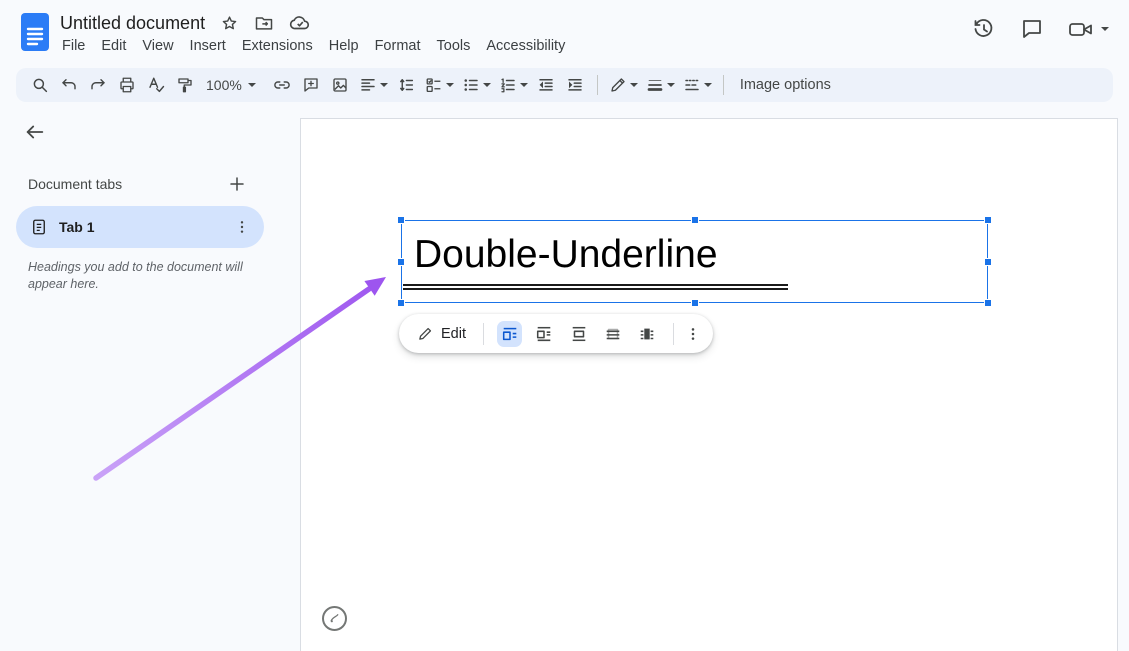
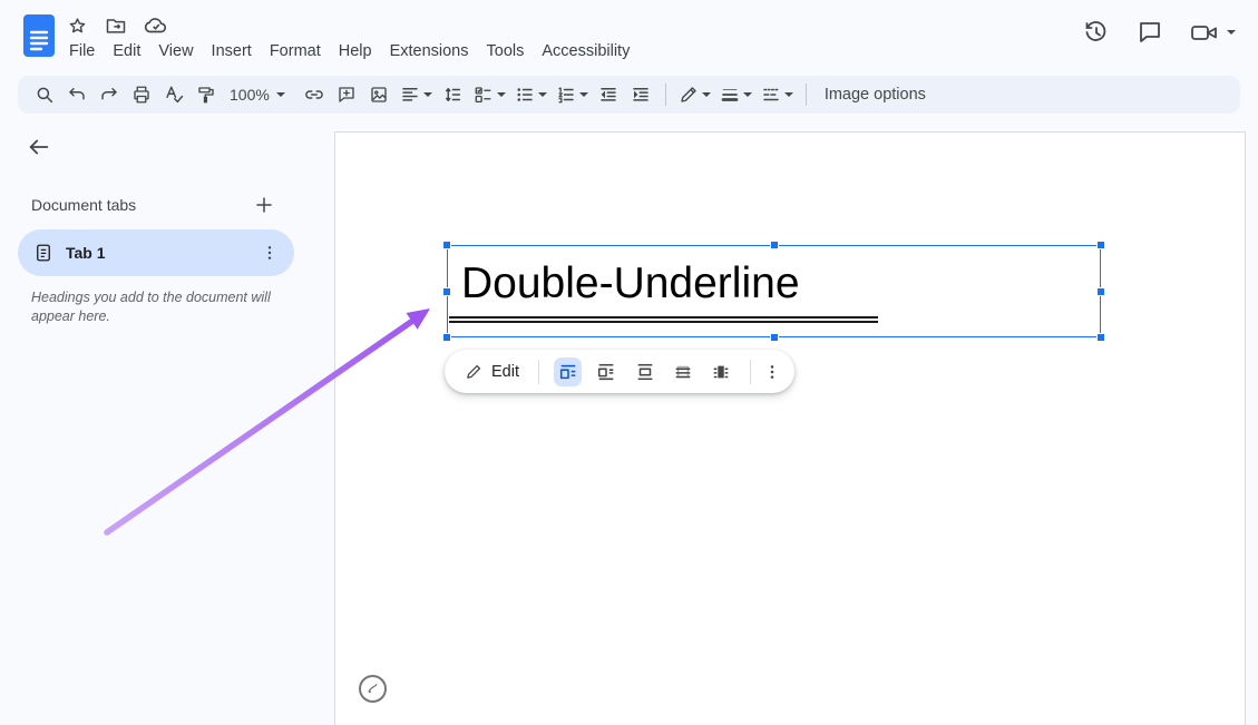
- Untitled document
  File
  Edit
  View
  Insert
- Extensions
+ Format
  Help
- Format
+ Extensions
  Tools
  Accessibility
  100%
  Image options
  Document tabs
  Tab 1
  Headings you add to the document will appear here.
  Double-Underline
  Edit
